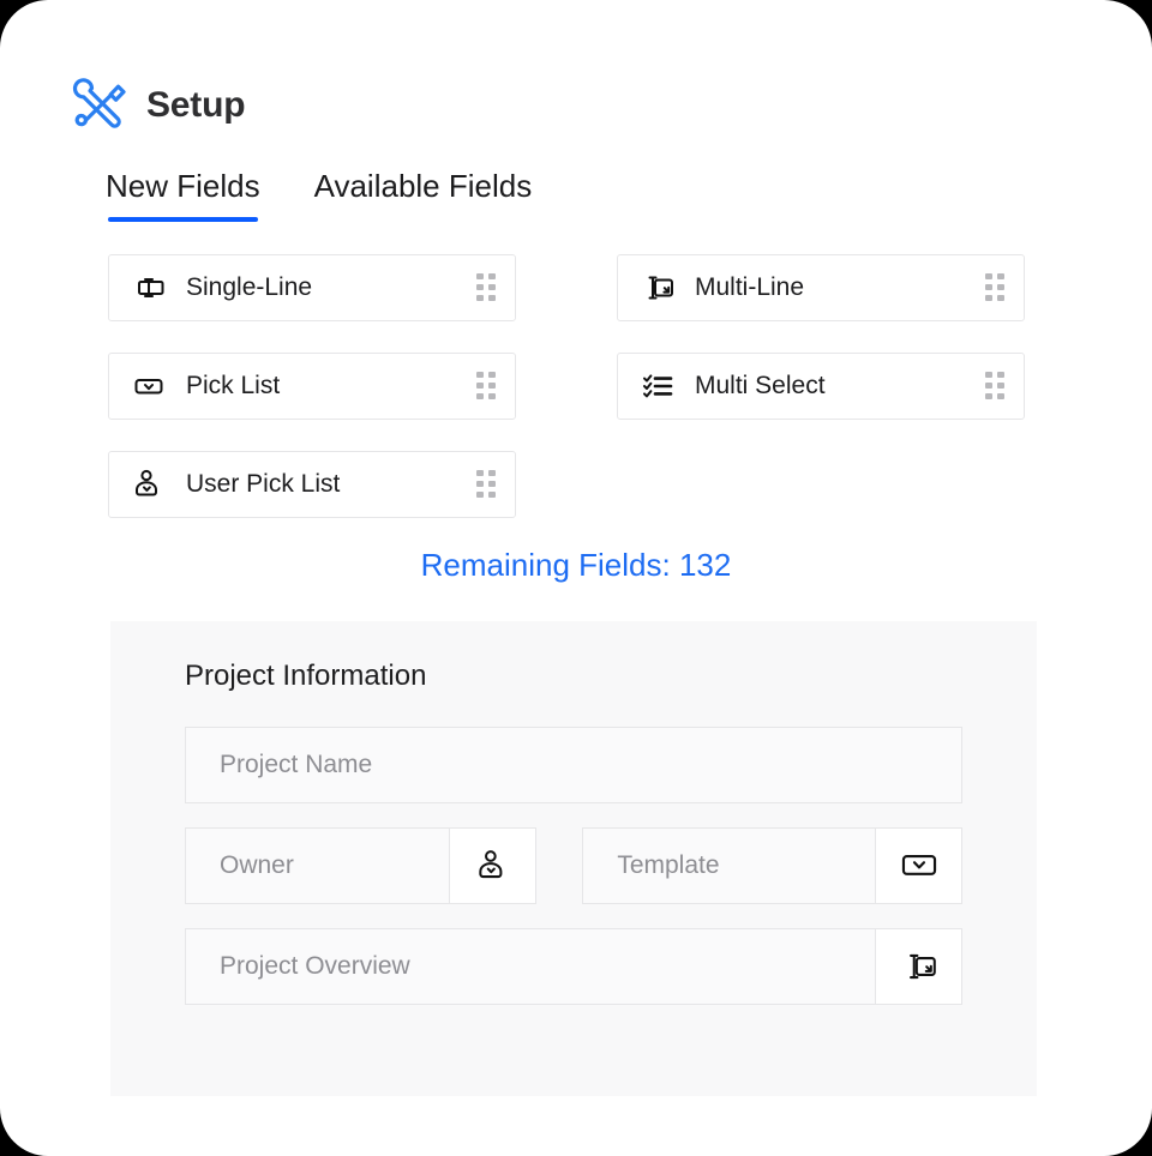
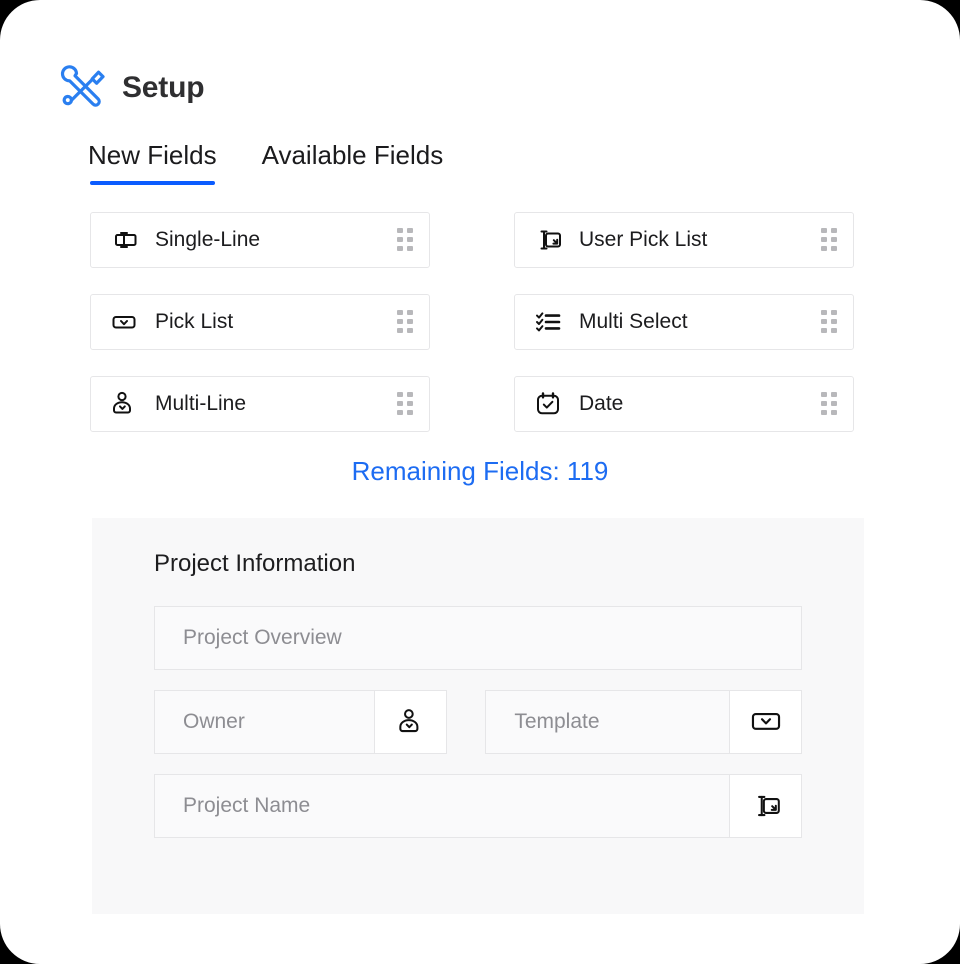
  Setup
  New Fields
  Available Fields
  Single-Line
- Multi-Line
+ User Pick List
  Pick List
  Multi Select
- User Pick List
+ Multi-Line
+ Date
- Remaining Fields: 132
+ Remaining Fields: 119
  Project Information
- Project Name
+ Project Overview
  Owner
  Template
- Project Overview
+ Project Name
